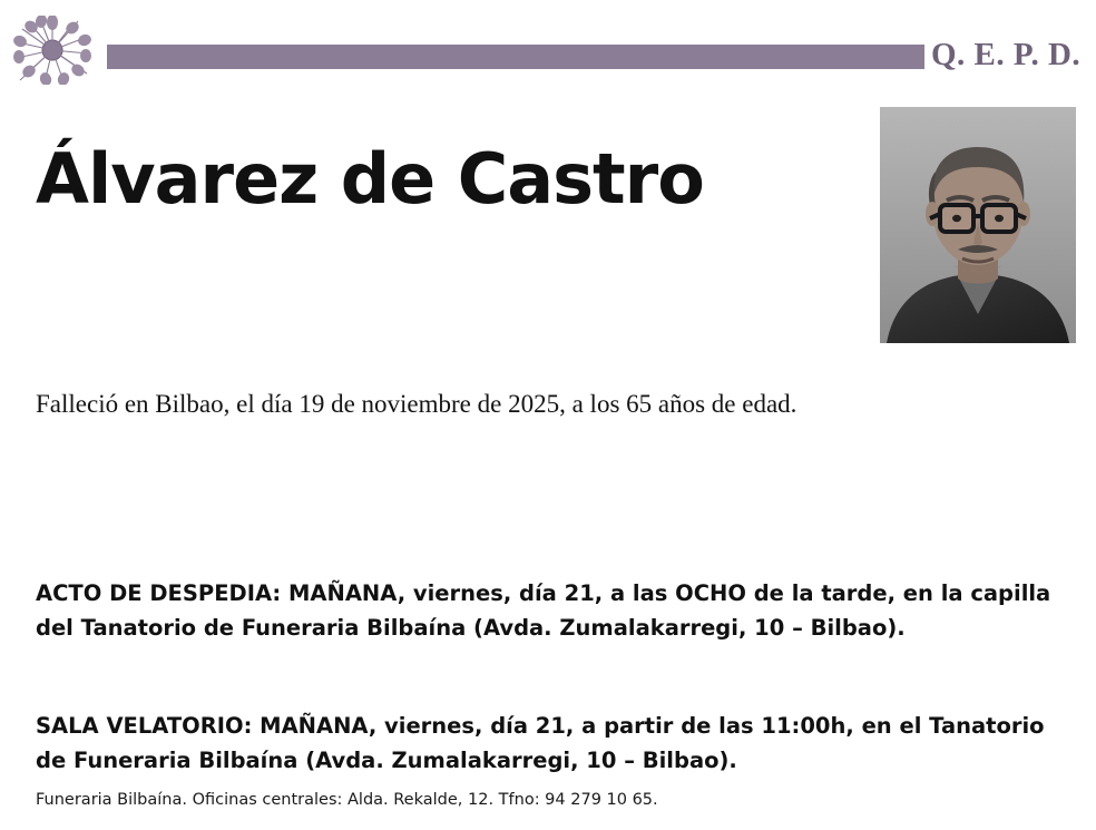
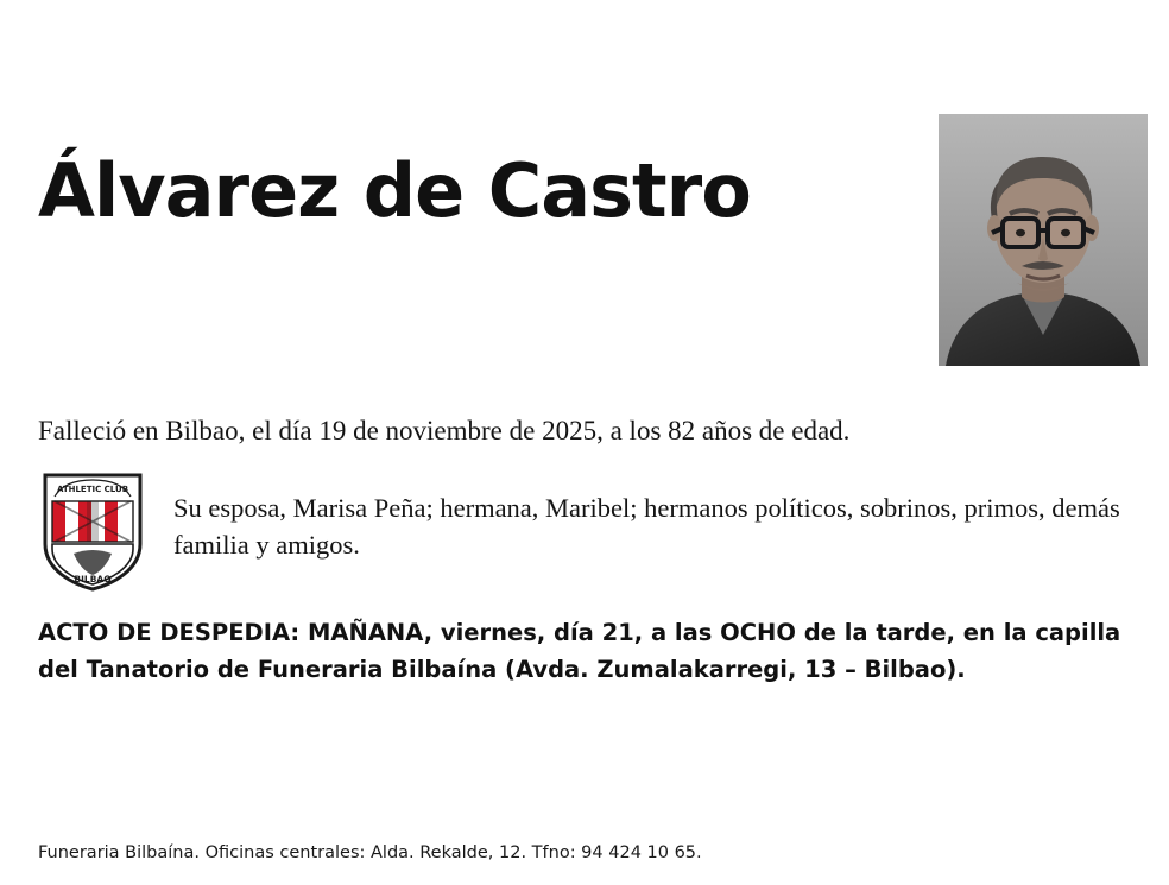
- Q. E. P. D.
  Álvarez de Castro
- Falleció en Bilbao, el día 19 de noviembre de 2025, a los 65 años de edad.
+ Falleció en Bilbao, el día 19 de noviembre de 2025, a los 82 años de edad.
+ ATHLETIC CLUB
+ BILBAO
+ Su esposa, Marisa Peña; hermana, Maribel; hermanos políticos, sobrinos, primos, demás familia y amigos.
- ACTO DE DESPEDIA: MAÑANA, viernes, día 21, a las OCHO de la tarde, en la capilla del Tanatorio de Funeraria Bilbaína (Avda. Zumalakarregi, 10 – Bilbao).
+ ACTO DE DESPEDIA: MAÑANA, viernes, día 21, a las OCHO de la tarde, en la capilla del Tanatorio de Funeraria Bilbaína (Avda. Zumalakarregi, 13 – Bilbao).
- SALA VELATORIO: MAÑANA, viernes, día 21, a partir de las 11:00h, en el Tanatorio de Funeraria Bilbaína (Avda. Zumalakarregi, 10 – Bilbao).
- Funeraria Bilbaína. Oficinas centrales: Alda. Rekalde, 12. Tfno: 94 279 10 65.
+ Funeraria Bilbaína. Oficinas centrales: Alda. Rekalde, 12. Tfno: 94 424 10 65.
